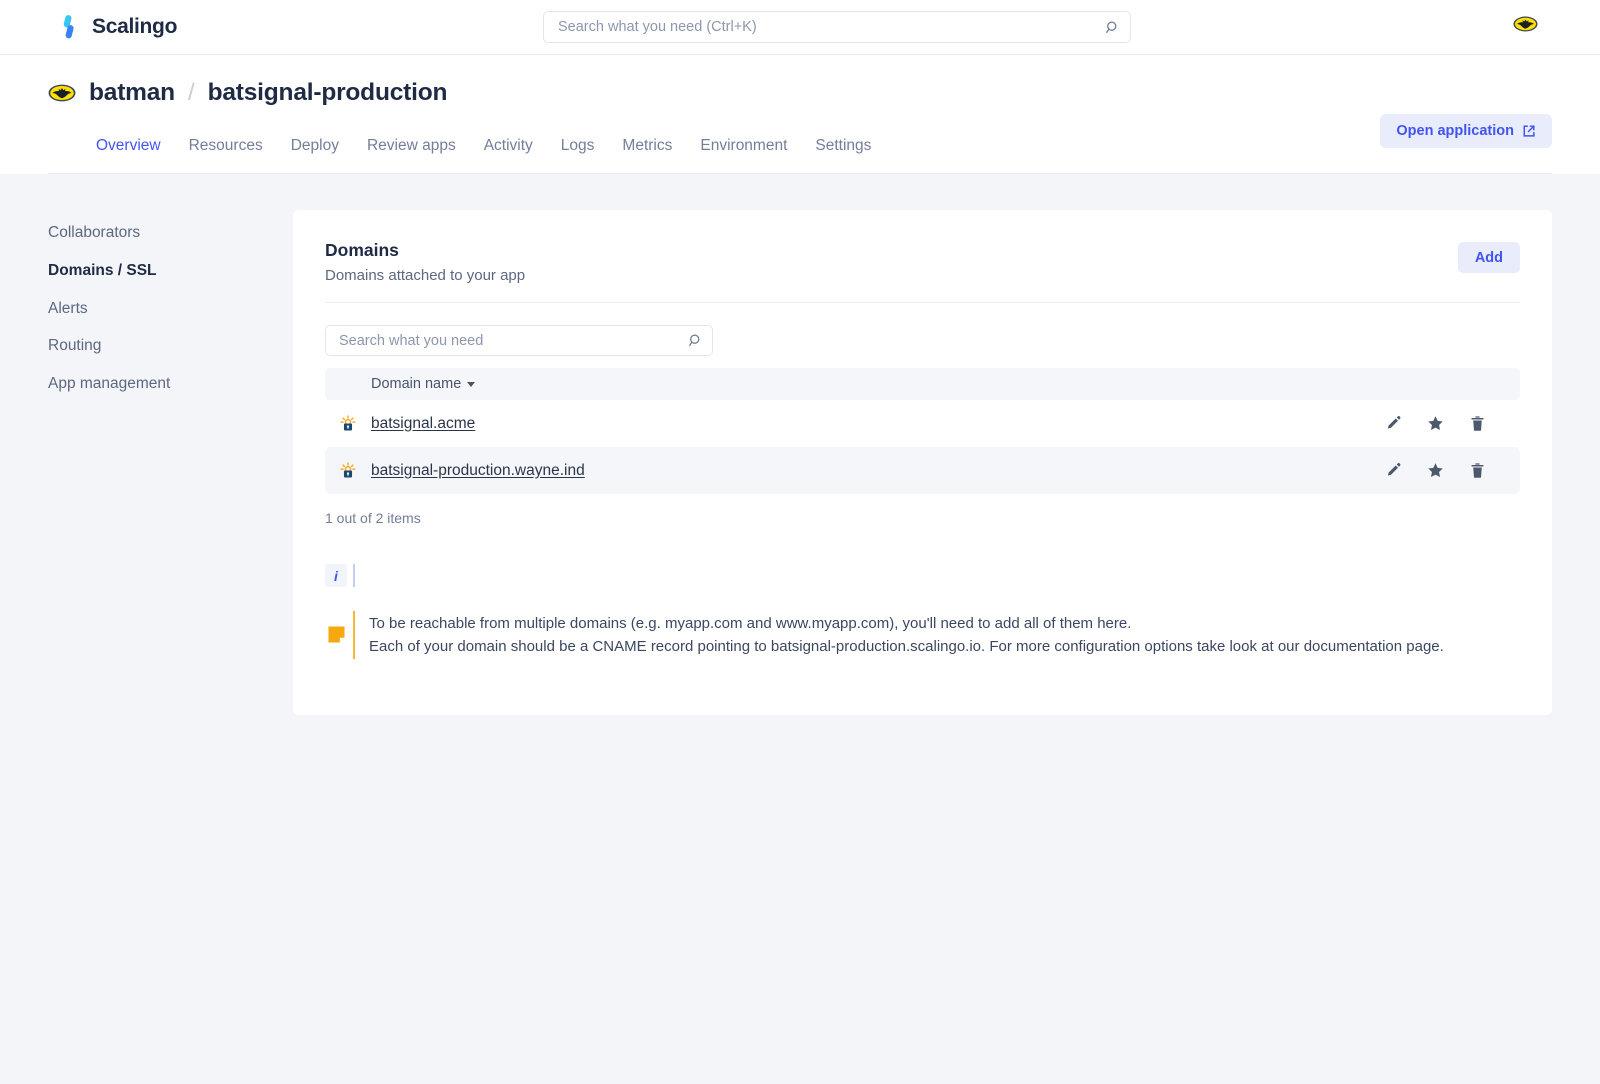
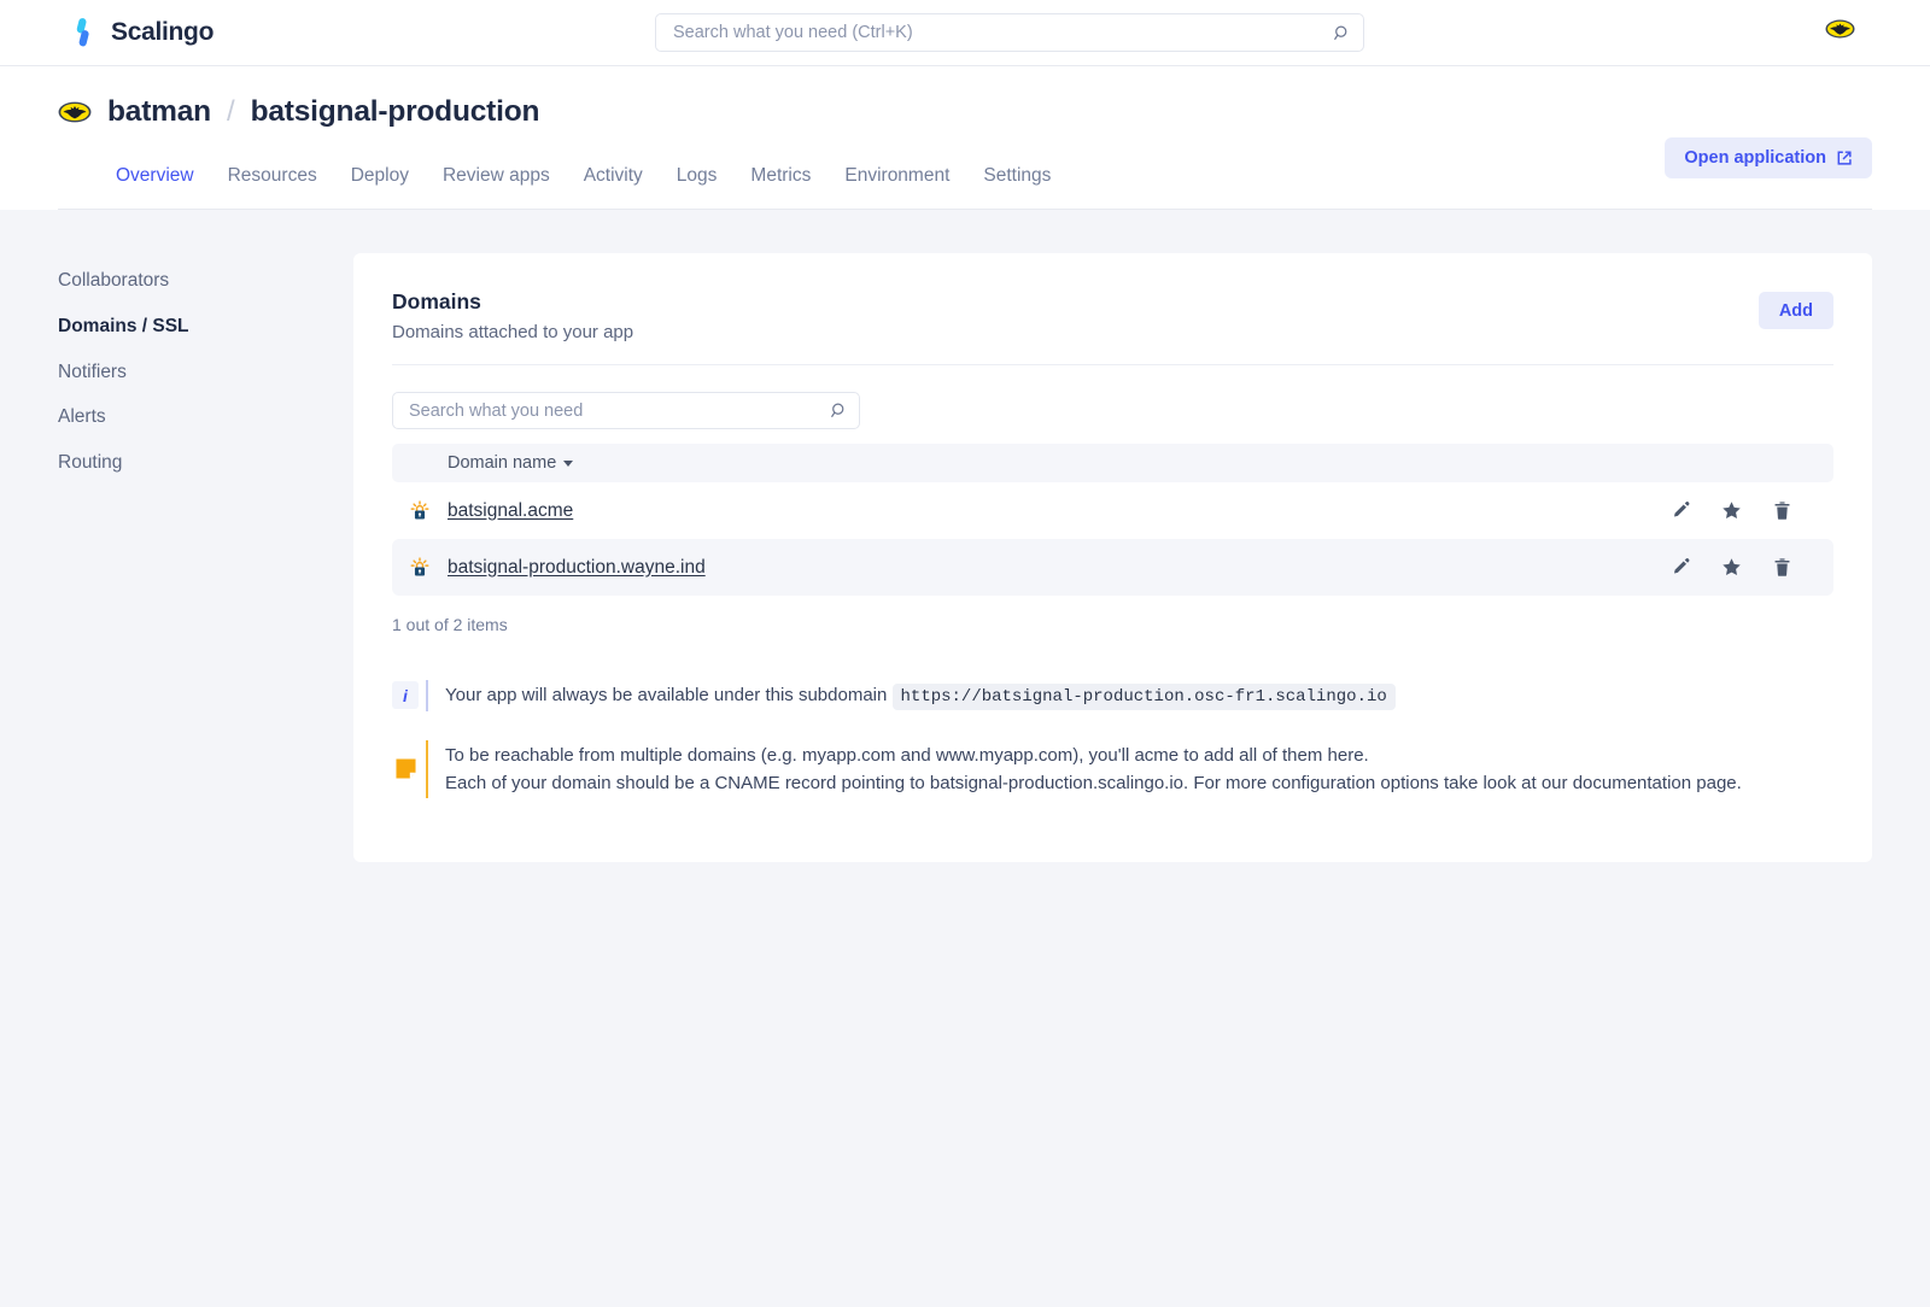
  Scalingo
  Search what you need (Ctrl+K)
  batman
  /
  batsignal-production
  Open application
  Overview
  Resources
  Deploy
  Review apps
  Activity
  Logs
  Metrics
  Environment
  Settings
  Collaborators
  Domains / SSL
+ Notifiers
  Alerts
  Routing
- App management
  Domains
  Domains attached to your app
  Add
  Search what you need
  Domain name
  batsignal.acme
  batsignal-production.wayne.ind
  1 out of 2 items
  i
+ Your app will always be available under this subdomain https://batsignal-production.osc-fr1.scalingo.io
- To be reachable from multiple domains (e.g. myapp.com and www.myapp.com), you'll need to add all of them here.
+ To be reachable from multiple domains (e.g. myapp.com and www.myapp.com), you'll acme to add all of them here.
  Each of your domain should be a CNAME record pointing to batsignal-production.scalingo.io. For more configuration options take look at our documentation page.
